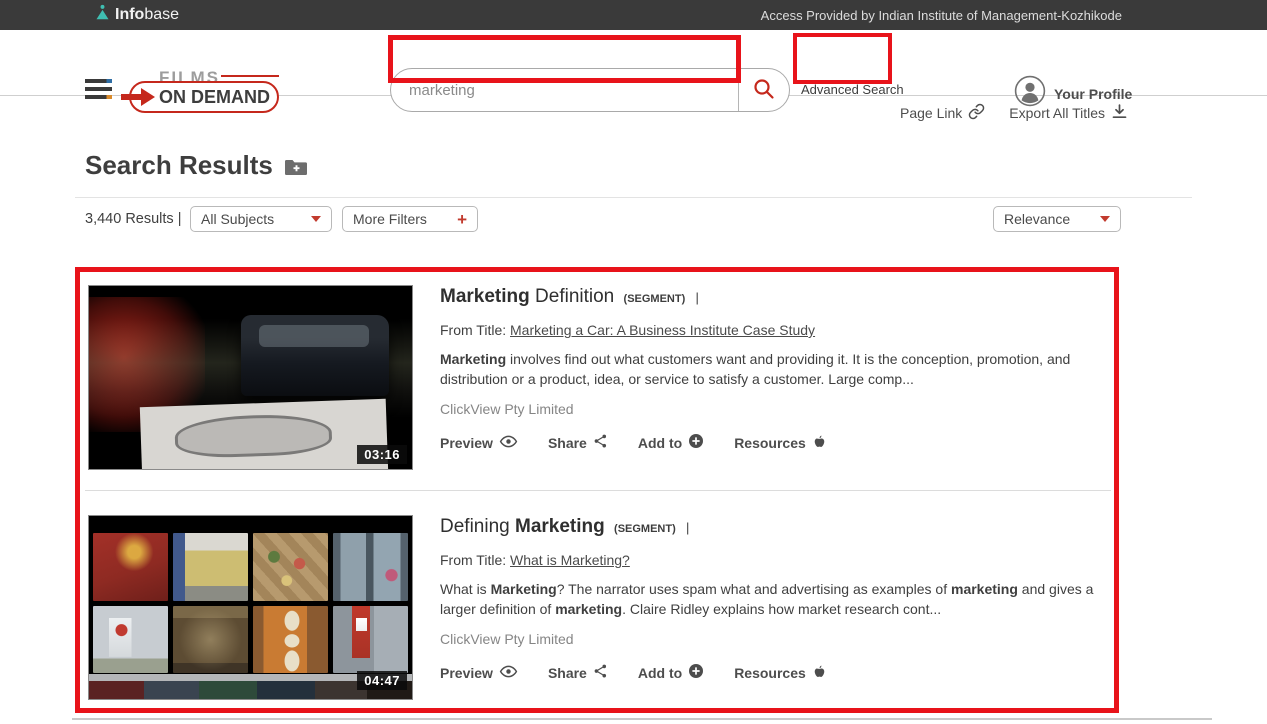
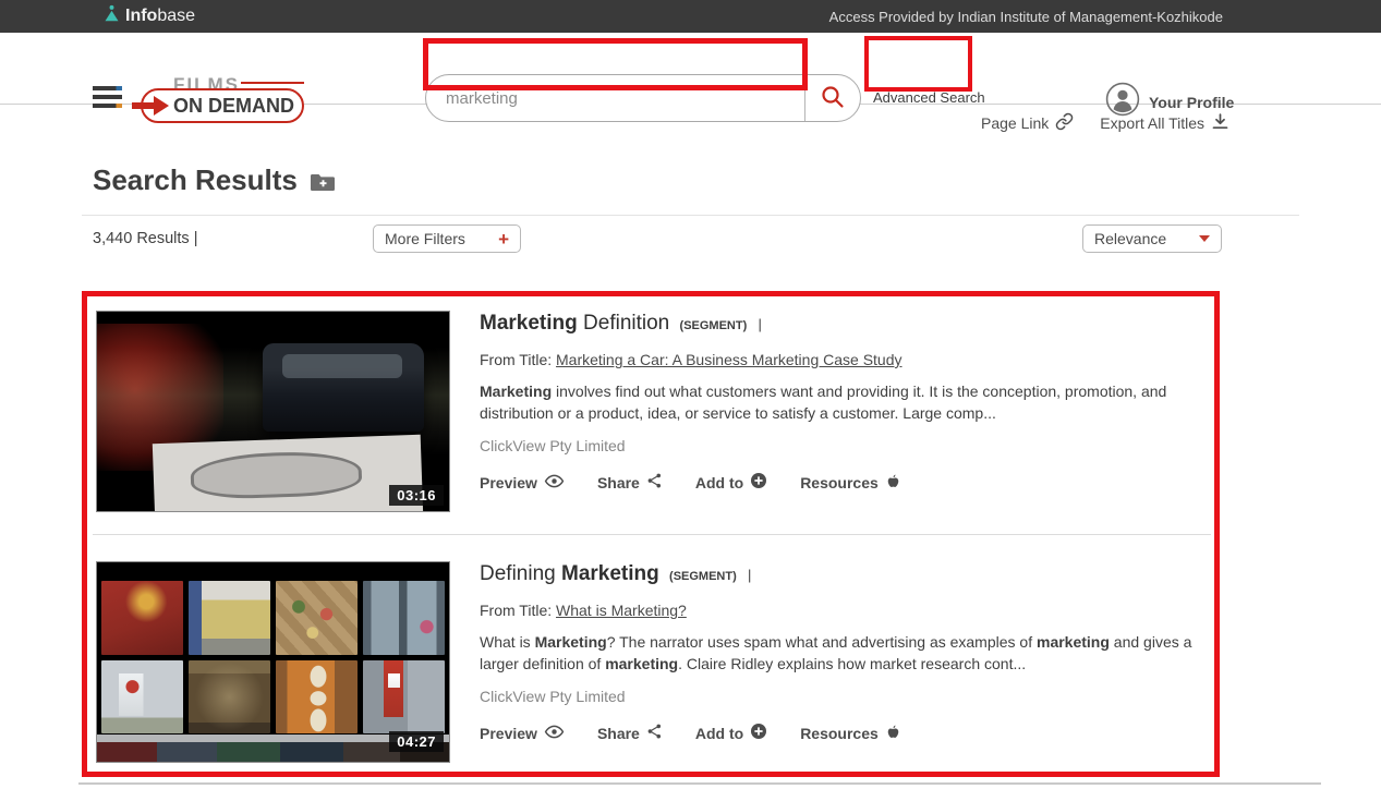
  Infobase
  Access Provided by Indian Institute of Management-Kozhikode
  FILMS
  ON DEMAND
  marketing
  Advanced Search
  Your Profile
  Page Link
  Export All Titles
  Search Results
  3,440 Results |
- All Subjects
  More Filters
  +
  Relevance
  03:16
  Marketing Definition (SEGMENT) |
- From Title: Marketing a Car: A Business Institute Case Study
+ From Title: Marketing a Car: A Business Marketing Case Study
  Marketing involves find out what customers want and providing it. It is the conception, promotion, and distribution or a product, idea, or service to satisfy a customer. Large comp...
  ClickView Pty Limited
  Preview
  Share
  Add to
  Resources
- 04:47
+ 04:27
  Defining Marketing (SEGMENT) |
  From Title: What is Marketing?
  What is Marketing? The narrator uses spam what and advertising as examples of marketing and gives a larger definition of marketing. Claire Ridley explains how market research cont...
  ClickView Pty Limited
  Preview
  Share
  Add to
  Resources
